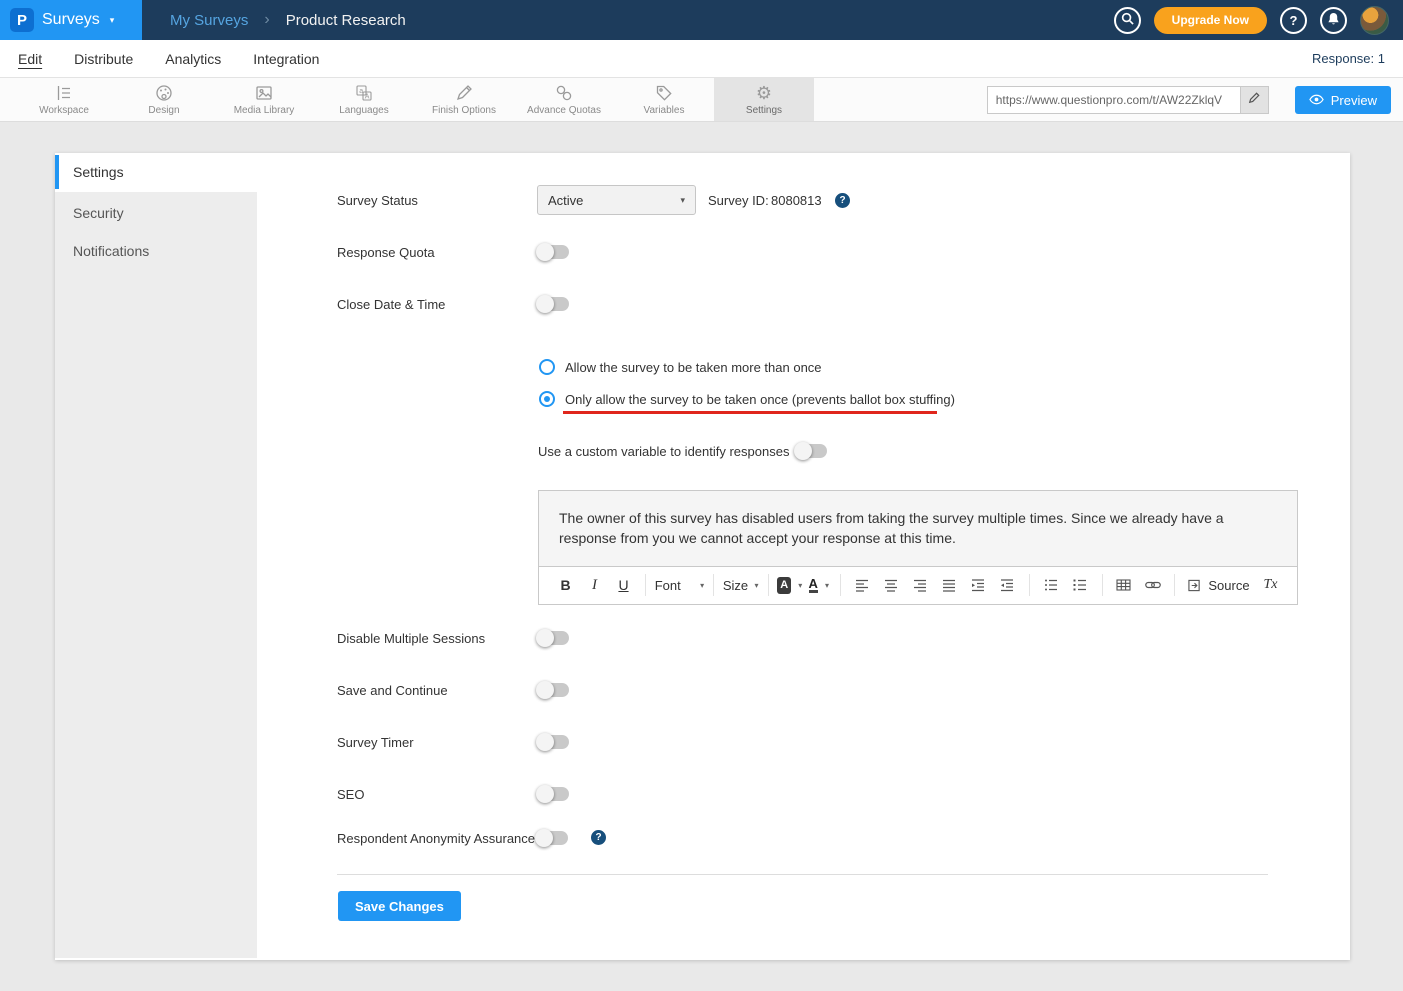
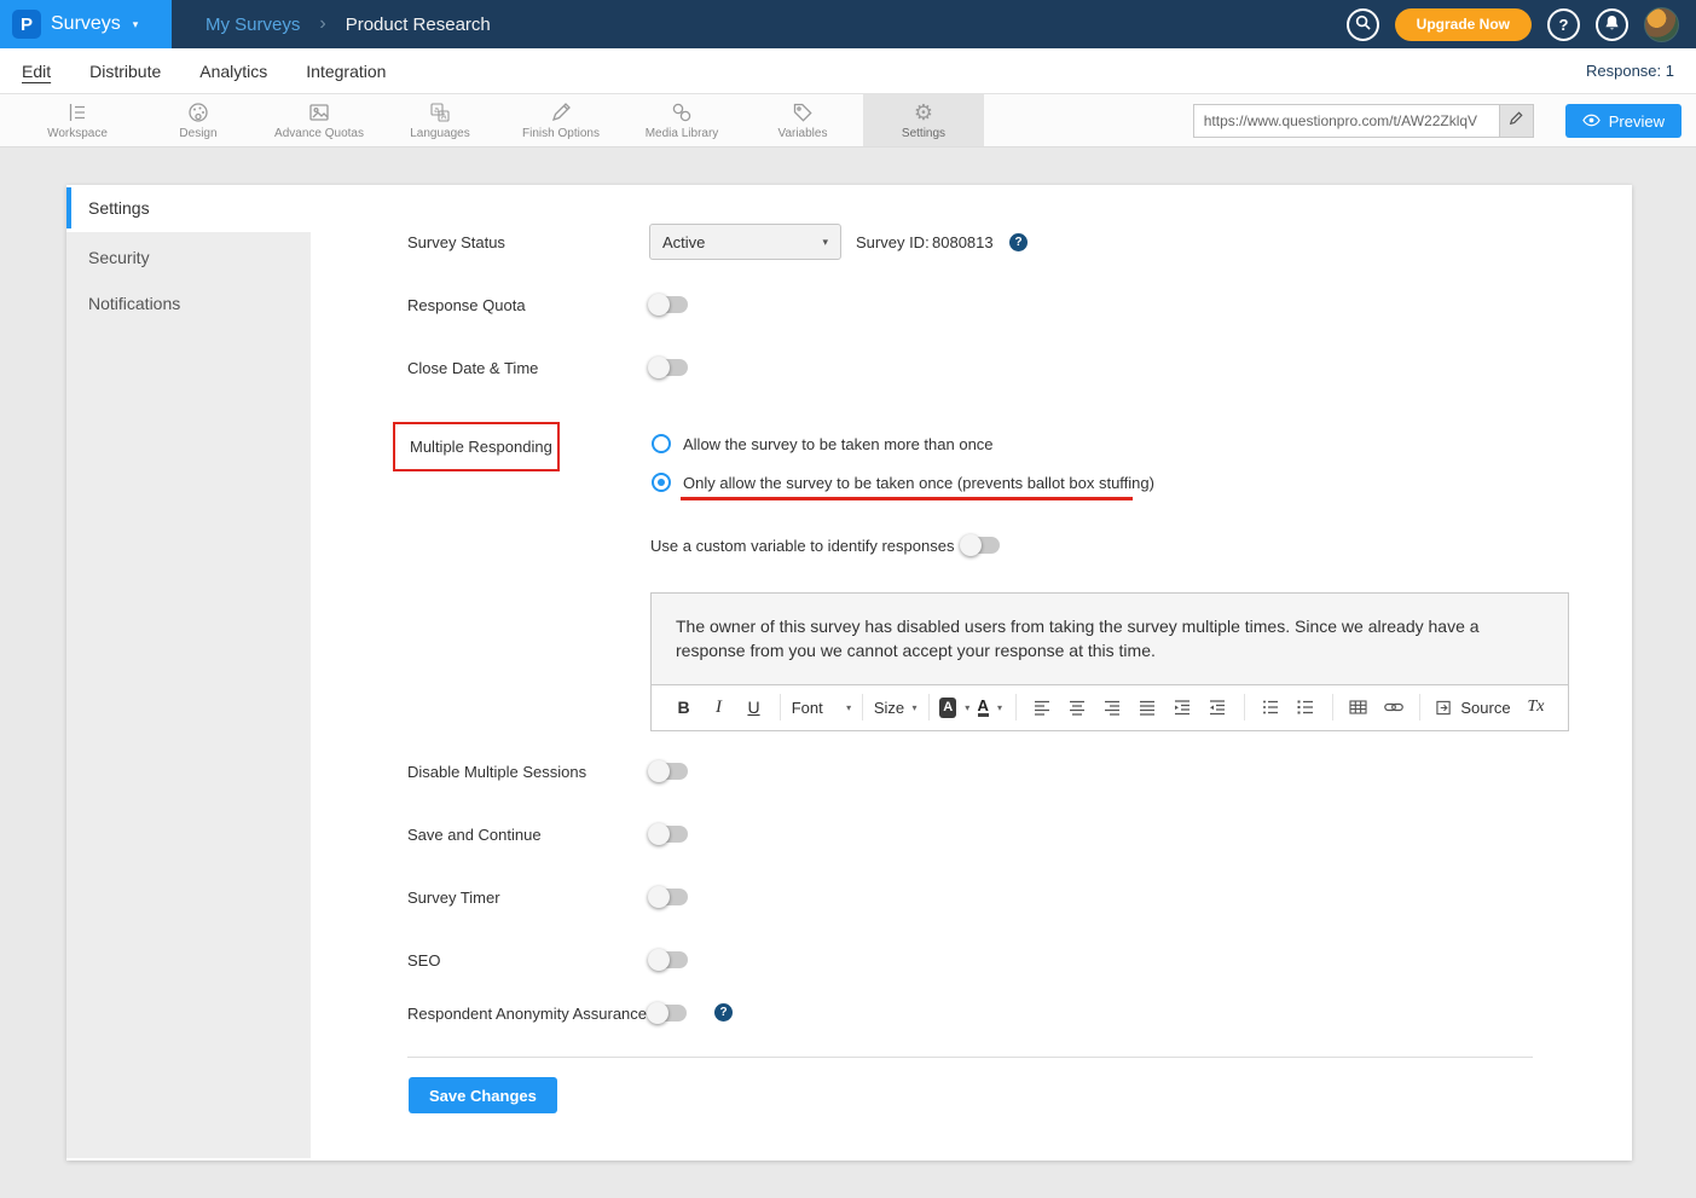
  P
  Surveys
  ▾
  My Surveys
  ›
  Product Research
  Upgrade Now
  ?
  Edit
  Distribute
  Analytics
  Integration
  Response: 1
  Workspace
  Design
- Media Library
+ Advance Quotas
  Languages
  Finish Options
- Advance Quotas
+ Media Library
  Variables
  ⚙
  Settings
  https://www.questionpro.com/t/AW22ZklqV
  Preview
  Settings
  Security
  Notifications
  Survey Status
  Active
  ▾
  Survey ID:
  8080813
  ?
  Response Quota
  Close Date & Time
+ Multiple Responding
  Allow the survey to be taken more than once
  Only allow the survey to be taken once (prevents ballot box stuffing)
  Use a custom variable to identify responses
  The owner of this survey has disabled users from taking the survey multiple times. Since we already have a response from you we cannot accept your response at this time.
  B
  I
  U
  Font
  ▾
  Size
  ▾
  A
  ▾
  A
  ▾
  Source
  Tx
  Disable Multiple Sessions
  Save and Continue
  Survey Timer
  SEO
  Respondent Anonymity Assurance
  ?
  Save Changes
